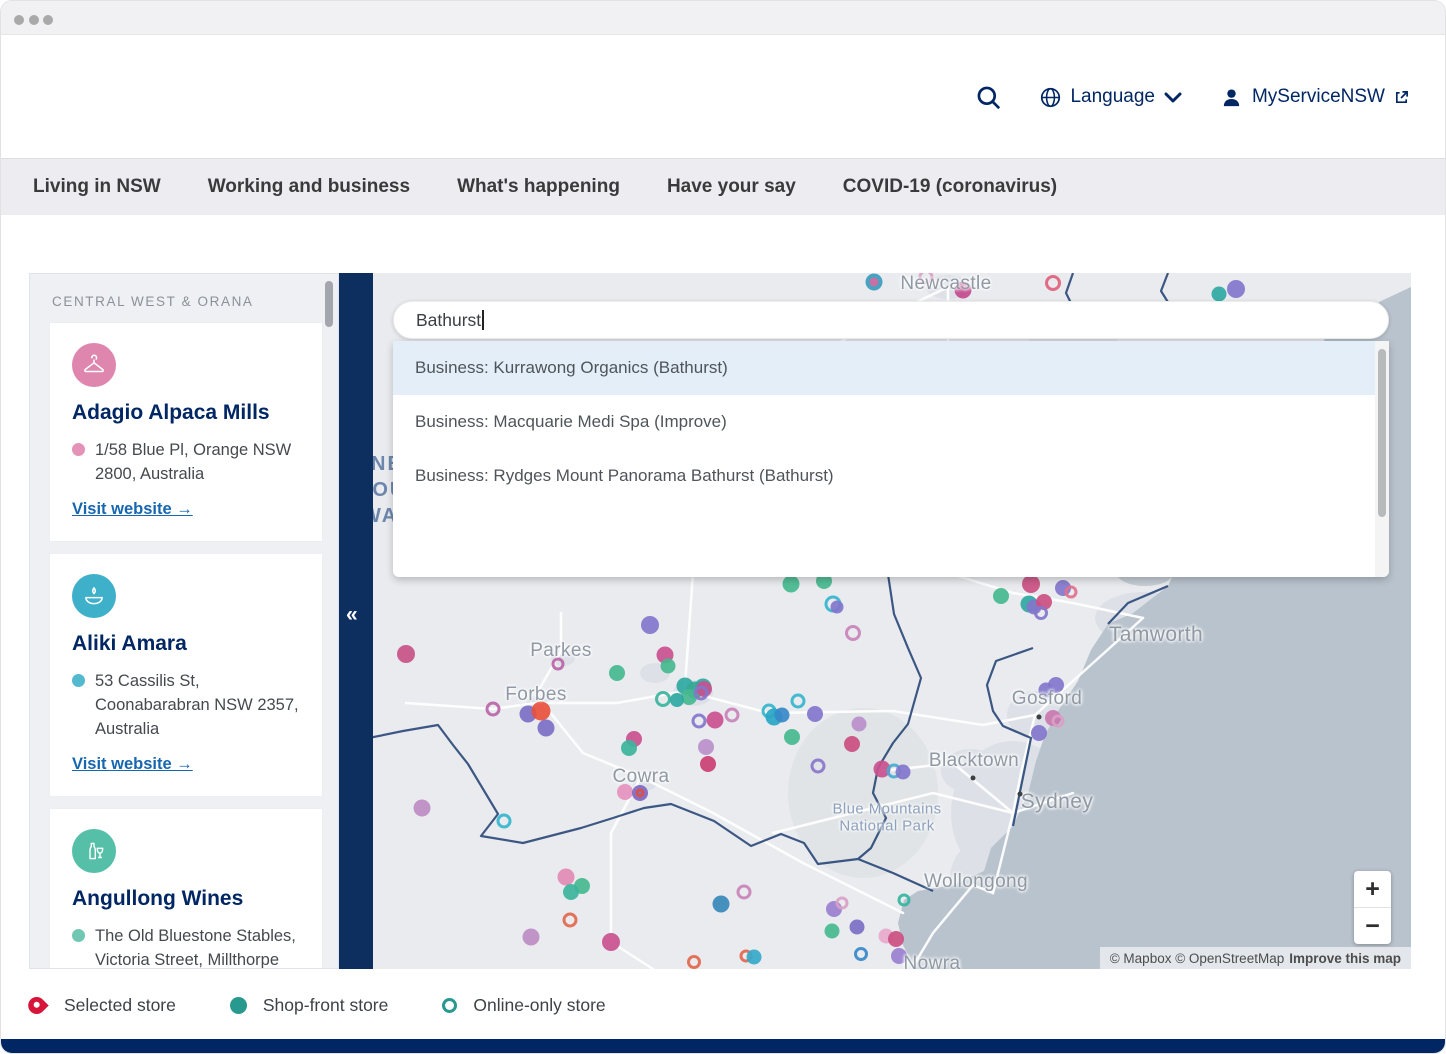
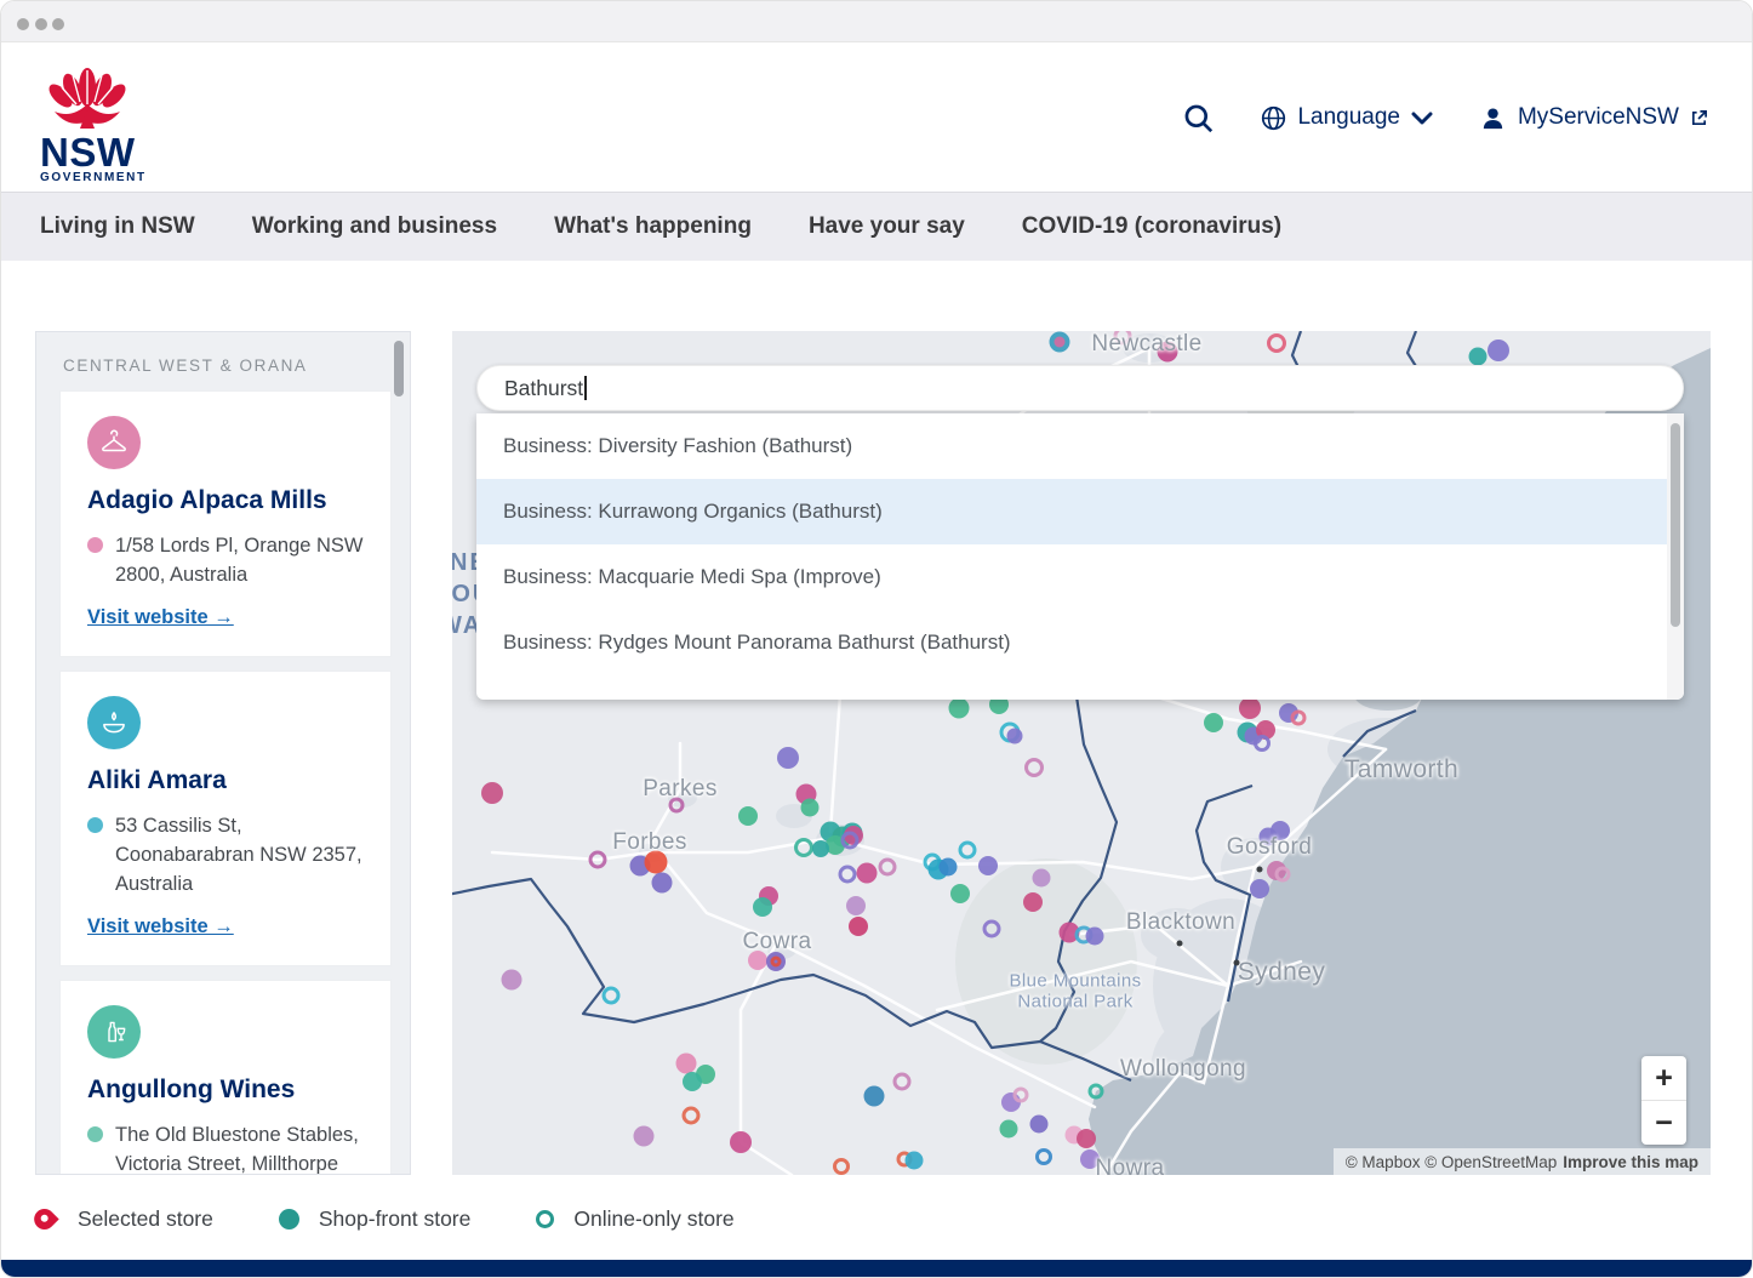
+ NSW
+ GOVERNMENT
  Language
  MyServiceNSW
  Living in NSW
  Working and business
  What's happening
  Have your say
  COVID-19 (coronavirus)
  CENTRAL WEST & ORANA
  Adagio Alpaca Mills
- 1/58 Blue Pl, Orange NSW 2800, Australia
+ 1/58 Lords Pl, Orange NSW 2800, Australia
  Visit website →
  Aliki Amara
  53 Cassilis St, Coonabarabran NSW 2357, Australia
  Visit website →
  Angullong Wines
  The Old Bluestone Stables, Victoria Street, Millthorpe
- «
  Newcastle
  Parkes
  Forbes
  Cowra
  Tamworth
  Gosford
  Blacktown
  Sydney
  Wollongong
  Nowra
  Blue Mountains
  National Park
  Bathurst
+ Business: Diversity Fashion (Bathurst)
  Business: Kurrawong Organics (Bathurst)
  Business: Macquarie Medi Spa (Improve)
  Business: Rydges Mount Panorama Bathurst (Bathurst)
  +
  −
  © Mapbox © OpenStreetMap
  Improve this map
  Selected store
  Shop-front store
  Online-only store
